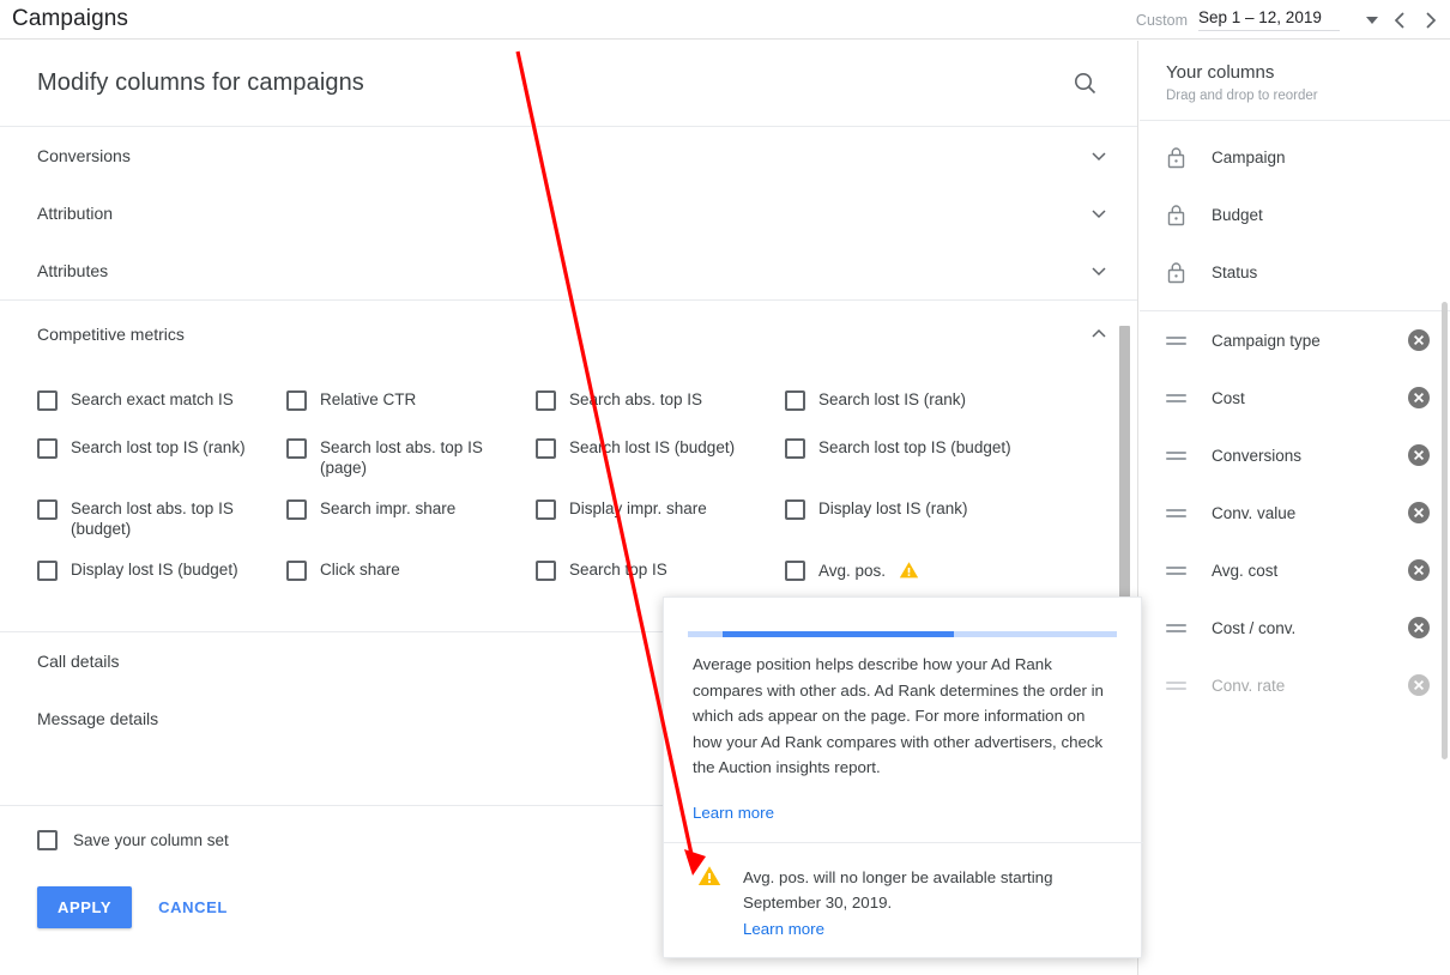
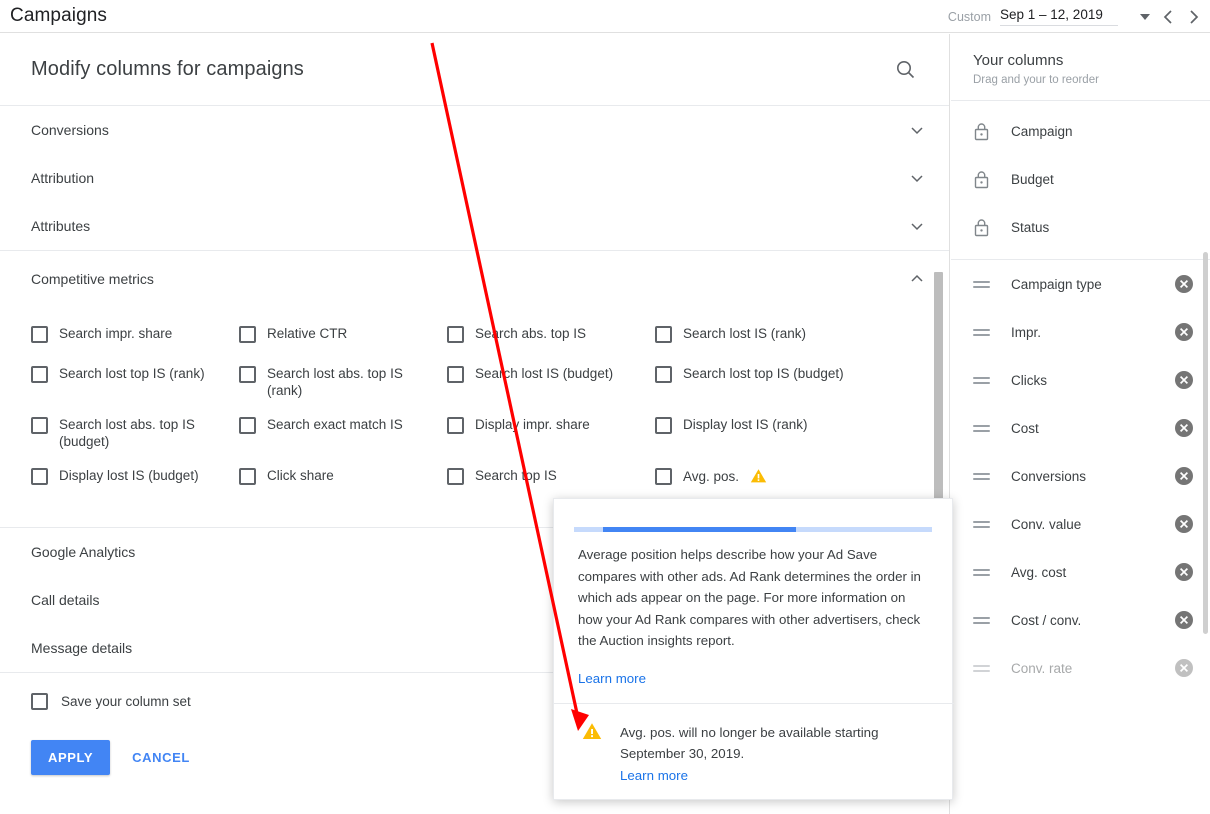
  Campaigns
  Custom
  Sep 1 – 12, 2019
  Modify columns for campaigns
  Conversions
  Attribution
  Attributes
  Competitive metrics
- Search exact match IS
+ Search impr. share
  Relative CTR
  Serch abs. top IS
  Search lost IS (rank)
  Search lost top IS (rank)
- Search lost abs. top IS (page)
+ Search lost abs. top IS (rank)
  Search lost IS (budget)
  Search lost top IS (budget)
  Search lost abs. top IS (budget)
- Search impr. share
+ Search exact match IS
  Displa impr. share
  Display lost IS (rank)
  Display lost IS (budget)
  Click share
  Search top IS
  Avg. pos.
+ Google Analytics
  Call details
  Message details
  Save your column set
  APPLY
  CANCEL
  Your columns
- Drag and drop to reorder
+ Drag and your to reorder
  Campaign
  Budget
  Status
  Campaign type
+ Impr.
+ Clicks
  Cost
  Conversions
  Conv. value
  Avg. cost
  Cost / conv.
  Conv. rate
- Average position helps describe how your Ad Rank compares with other ads. Ad Rank determines the order in which ads appear on the page. For more information on how your Ad Rank compares with other advertisers, check the Auction insights report.
+ Average position helps describe how your Ad Save compares with other ads. Ad Rank determines the order in which ads appear on the page. For more information on how your Ad Rank compares with other advertisers, check the Auction insights report.
  Learn more
  Avg. pos. will no longer be available starting September 30, 2019.
  Learn more
